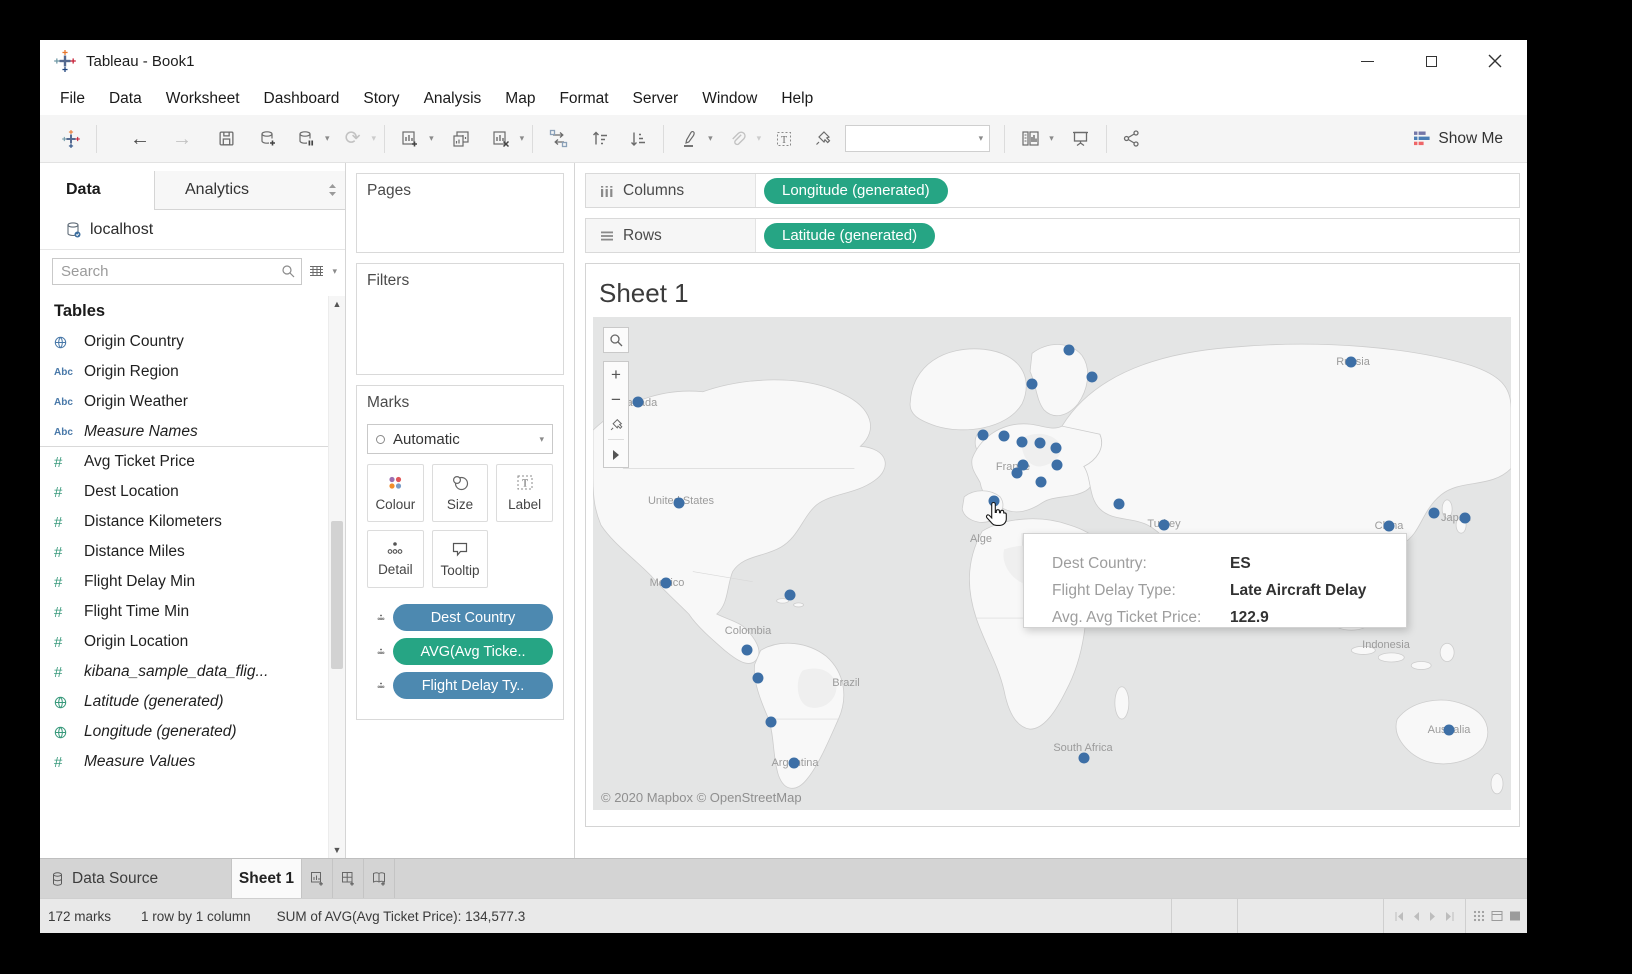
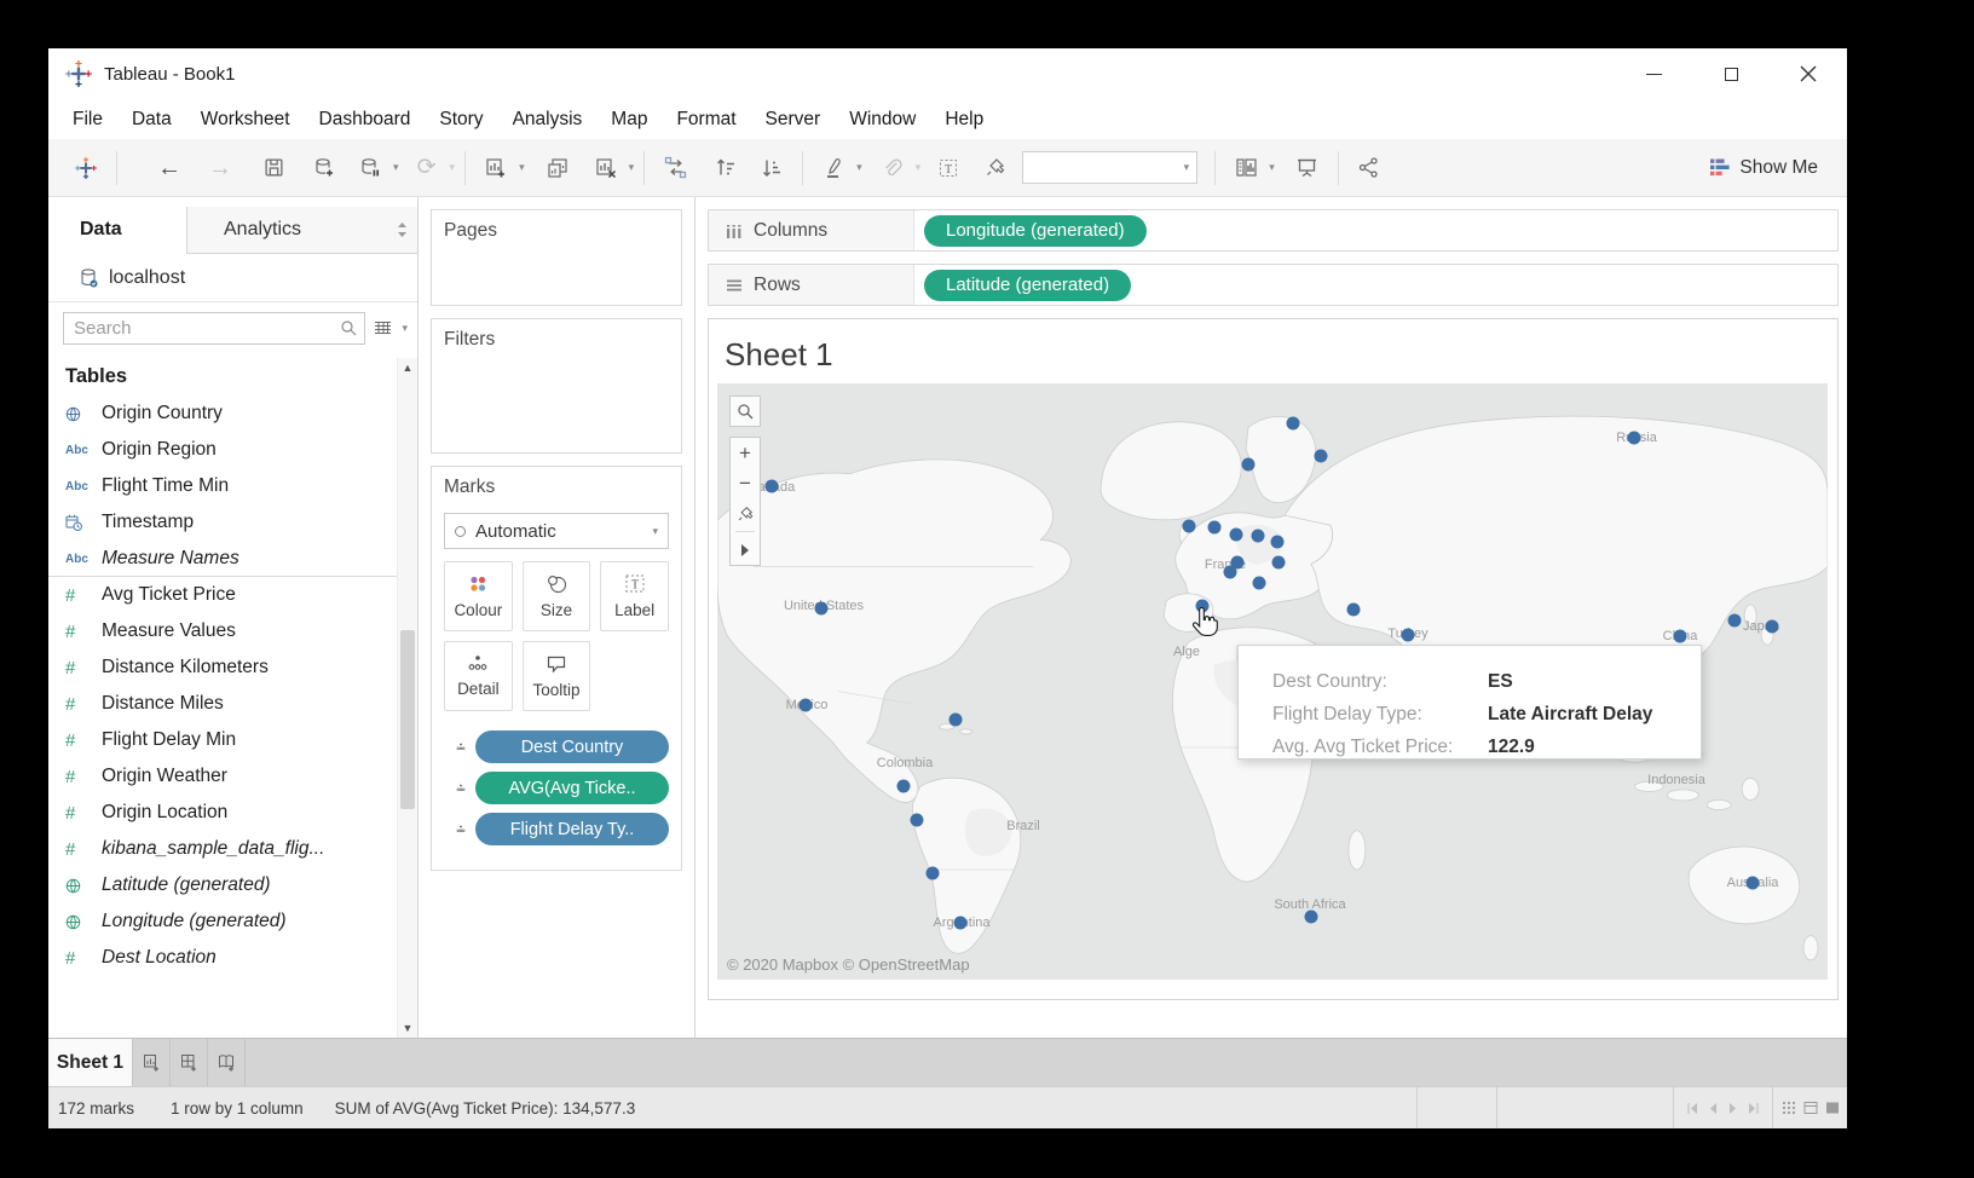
  Tableau - Book1
  File
  Data
  Worksheet
  Dashboard
  Story
  Analysis
  Map
  Format
  Server
  Window
  Help
  ←
  →
  ▾
  ⟳
  ▾
  ▾
  ▾
  ▾
  ▾
  T
  ▾
  ▾
  Show Me
  Data
  Analytics
  localhost
  Search
  ▾
  Tables
  Origin Country
  Abc
  Origin Region
  Abc
- Origin Weather
+ Flight Time Min
+ Timestamp
  Abc
  Measure Names
  #
  Avg Ticket Price
  #
- Dest Location
+ Measure Values
  #
  Distance Kilometers
  #
  Distance Miles
  #
  Flight Delay Min
  #
- Flight Time Min
+ Origin Weather
  #
  Origin Location
  #
  kibana_sample_data_flig...
  Latitude (generated)
  Longitude (generated)
  #
- Measure Values
+ Dest Location
  ▲
  ▼
  Pages
  Filters
  Marks
  Automatic
  ▾
  Colour
  Size
  T
  Label
  Detail
  Tooltip
  Dest Country
  AVG(Avg Ticke..
  Flight Delay Ty..
  Columns
  Longitude (generated)
  Rows
  Latitude (generated)
  Sheet 1
  Unite States
  Colombia
  Brazil
  Argtina
  Alge
  South Africa
  Indonesia
  +
  −
  Dest Country:
  ES
  Flight Delay Type:
  Late Aircraft Delay
  Avg. Avg Ticket Price:
  122.9
  © 2020 Mapbox © OpenStreetMap
- Data Source
  Sheet 1
  172 marks
  1 row by 1 column
  SUM of AVG(Avg Ticket Price): 134,577.3
